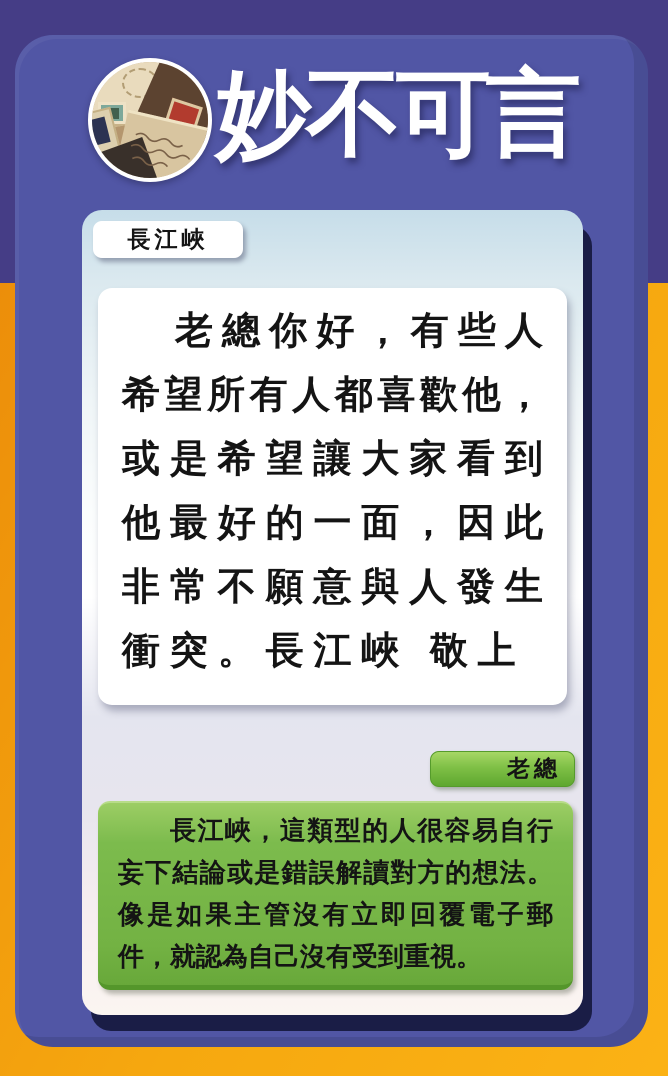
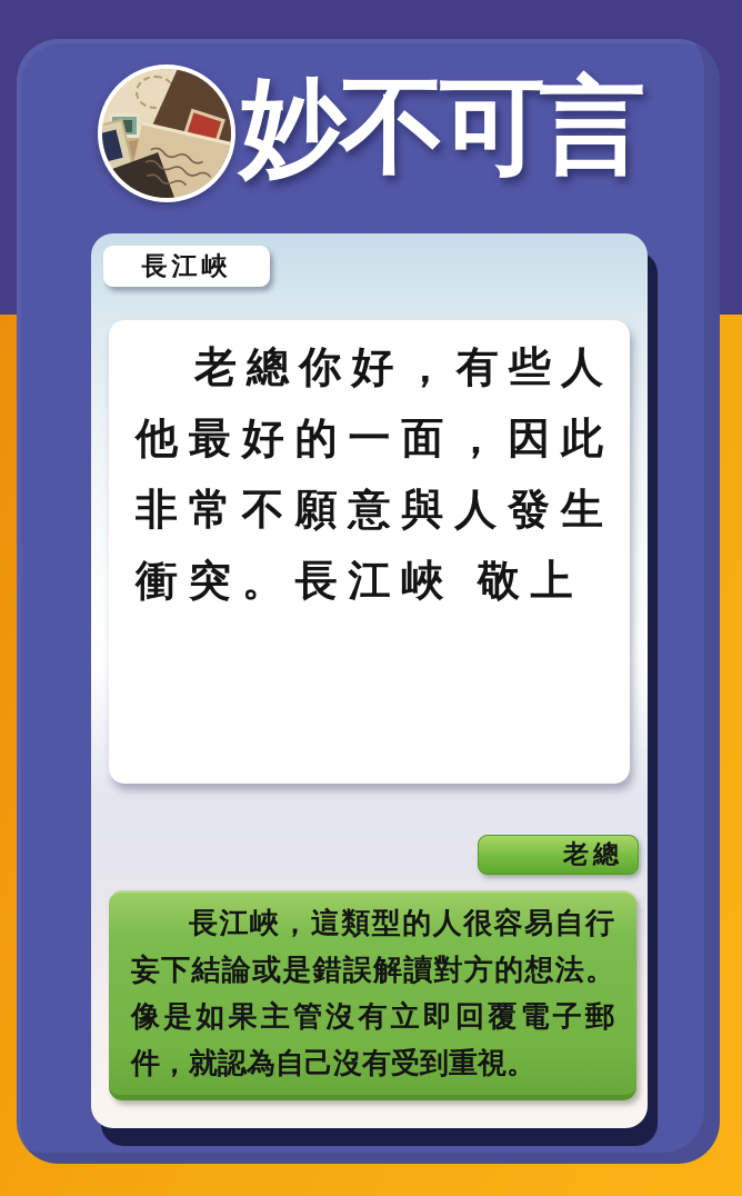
  妙不可言
  長江峽
  老總你好，有些人
- 希望所有人都喜歡他，
- 或是希望讓大家看到
  他最好的一面，因此
  非常不願意與人發生
  衝突。長江峽 敬上
  老總
  長江峽，這類型的人很容易自行妄下結論或是錯誤解讀對方的想法。像是如果主管沒有立即回覆電子郵件，就認為自己沒有受到重視。
